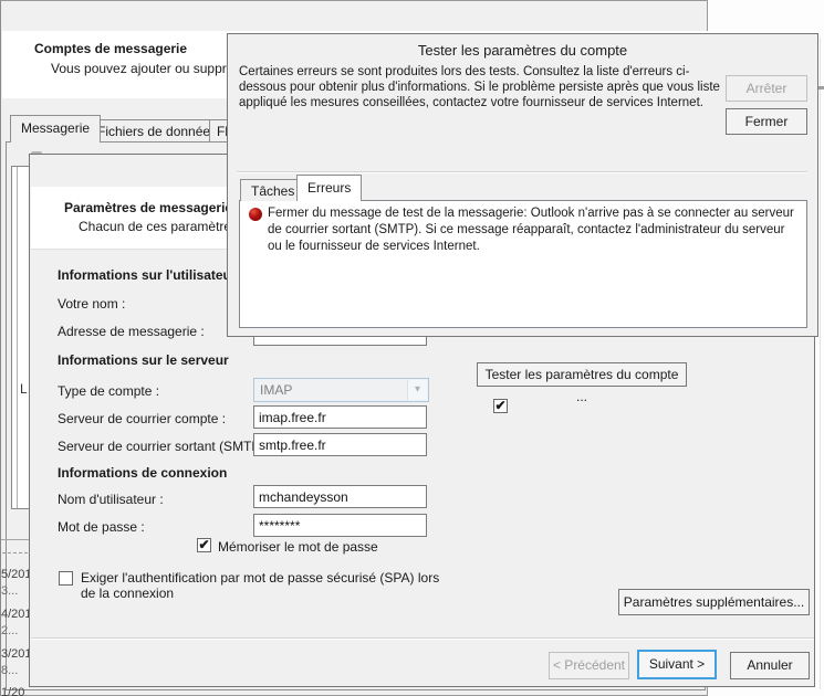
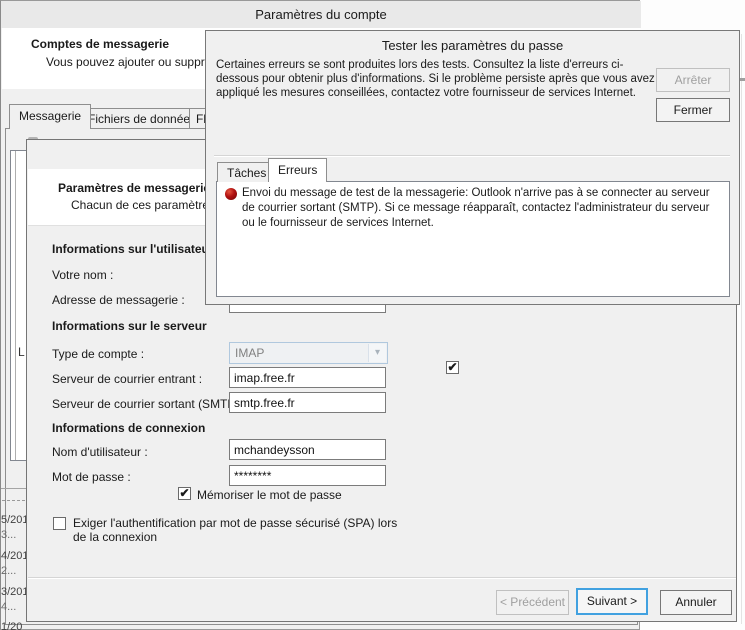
+ Paramètres du compte
  Comptes de messagerie
  Vous pouvez ajouter ou suppr
  Messagerie
  Fichiers de donnée
  L
  5/20
  3...
  4/20
  2...
  3/20
- 8...
+ 4...
  1/20
  Paramètres de messageri
  Chacun de ces paramètr
  Informations sur l'utilisate
  Votre nom :
  Adresse de messagerie :
  Informations sur le serveur
  Type de compte :
  IMAP
  ▾
- Serveur de courrier compte :
+ Serveur de courrier entrant :
  imap.free.fr
  Serveur de courrier sortant (SMT
  smtp.free.fr
  Informations de connexion
  Nom d'utilisateur :
  mchandeysson
  Mot de passe :
  ********
  ✔
  Mémoriser le mot de passe
  Exiger l'authentification par mot de passe sécurisé (SPA) lors de la connexion
- Tester les paramètres du compte ...
  ✔
- Paramètres supplémentaires...
  < Précédent
  Suivant >
  Annuler
- Tester les paramètres du compte
+ Tester les paramètres du passe
- Certaines erreurs se sont produites lors des tests. Consultez la liste d'erreurs ci-dessous pour obtenir plus d'informations. Si le problème persiste après que vous liste appliqué les mesures conseillées, contactez votre fournisseur de services Internet.
+ Certaines erreurs se sont produites lors des tests. Consultez la liste d'erreurs ci-dessous pour obtenir plus d'informations. Si le problème persiste après que vous avez appliqué les mesures conseillées, contactez votre fournisseur de services Internet.
  Arrêter
  Fermer
  Tâches
  Erreurs
- Fermer du message de test de la messagerie: Outlook n'arrive pas à se connecter au serveur de courrier sortant (SMTP). Si ce message réapparaît, contactez l'administrateur du serveur ou le fournisseur de services Internet.
+ Envoi du message de test de la messagerie: Outlook n'arrive pas à se connecter au serveur de courrier sortant (SMTP). Si ce message réapparaît, contactez l'administrateur du serveur ou le fournisseur de services Internet.
